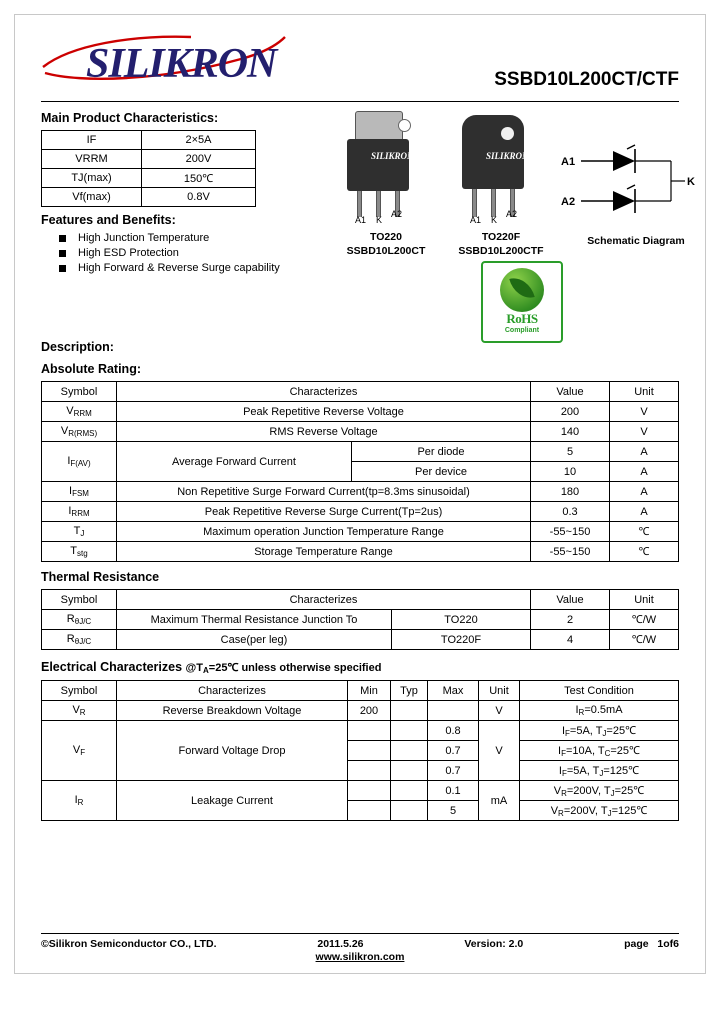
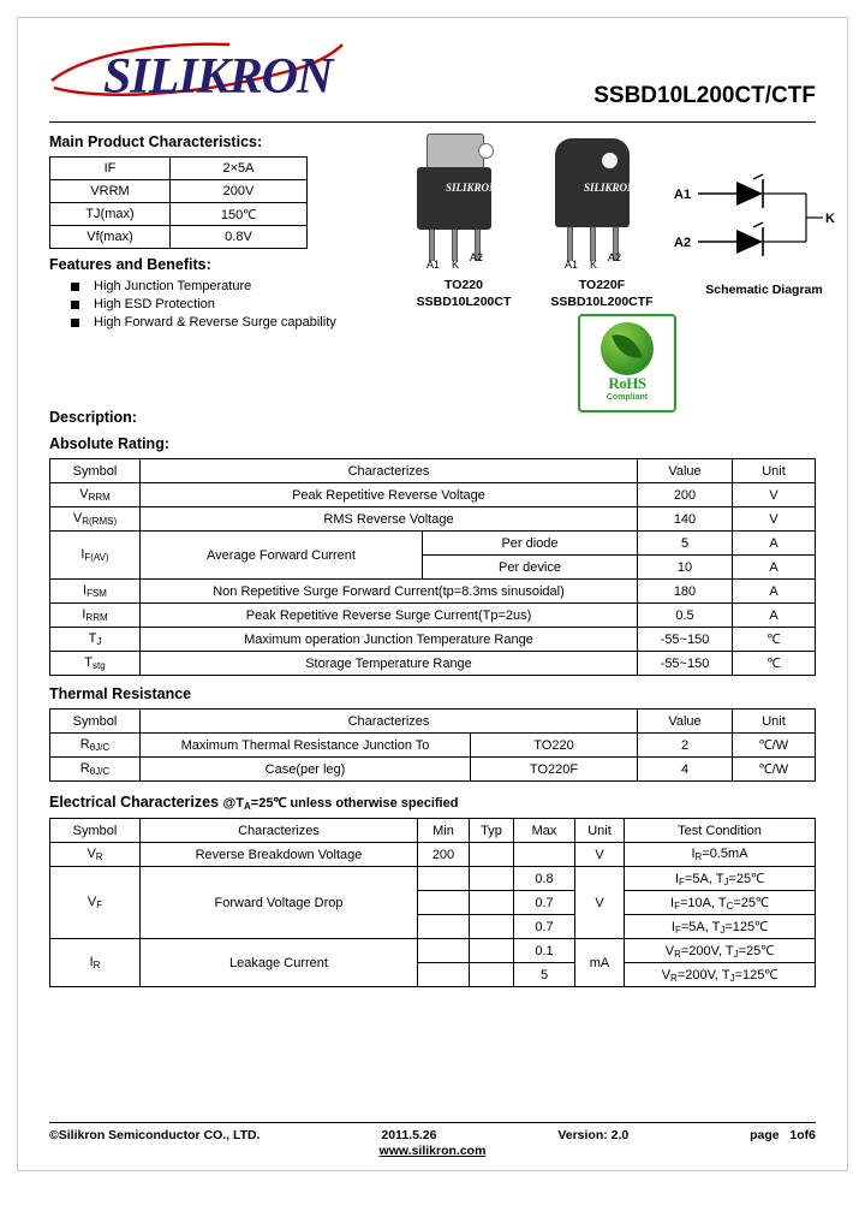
  SILIKRON
  SSBD10L200CT/CTF
  Main Product Characteristics:
  IF	2×5A
  VRRM	200V
  TJ(max)	150℃
  Vf(max)	0.8V
  SILIKRON
  A1
  K
  A2
  TO220
  SSBD10L200CT
  SILIKRON
  A1
  K
  A2
  TO220F
  SSBD10L200CTF
  A1
  A2
  K
  Schematic Diagram
  Features and Benefits:
  High Junction Temperature
  High ESD Protection
  High Forward & Reverse Surge capability
  RoHS
  Description:
  Absolute Rating:
  Symbol	Characterizes	Value	Unit
  VRRM	Peak Repetitive Reverse Voltage	200	V
  VR(RMS)	RMS Reverse Voltage	140	V
  IF(AV)	Average Forward Current	Per diode	5	A
  Per device	10	A
  IFSM	Non Repetitive Surge Forward Current(tp=8.3ms sinusoidal)	180	A
- IRRM	Peak Repetitive Reverse Surge Current(Tp=2us)	0.3	A
+ IRRM	Peak Repetitive Reverse Surge Current(Tp=2us)	0.5	A
  TJ	Maximum operation Junction Temperature Range	-55~150	℃
  Tstg	Storage Temperature Range	-55~150	℃
  Thermal Resistance
  Symbol	Characterizes	Value	Unit
  RθJ/C	Maximum Thermal Resistance Junction To	TO220	2	℃/W
  RθJ/C	Case(per leg)	TO220F	4	℃/W
  Electrical Characterizes @TA=25℃ unless otherwise specified
  Symbol	Characterizes	Min	Typ	Max	Unit	Test Condition
  VR	Reverse Breakdown Voltage	200			V	IR=0.5mA
  VF	Forward Voltage Drop			0.8	V	IF=5A, TJ=25℃
  		0.7	IF=10A, TC=25℃
  		0.7	IF=5A, TJ=125℃
  IR	Leakage Current			0.1	mA	VR=200V, TJ=25℃
  		5	VR=200V, TJ=125℃
  ©Silikron Semiconductor CO., LTD.
  2011.5.26
  Version: 2.0
  page 1of6
  www.silikron.com
